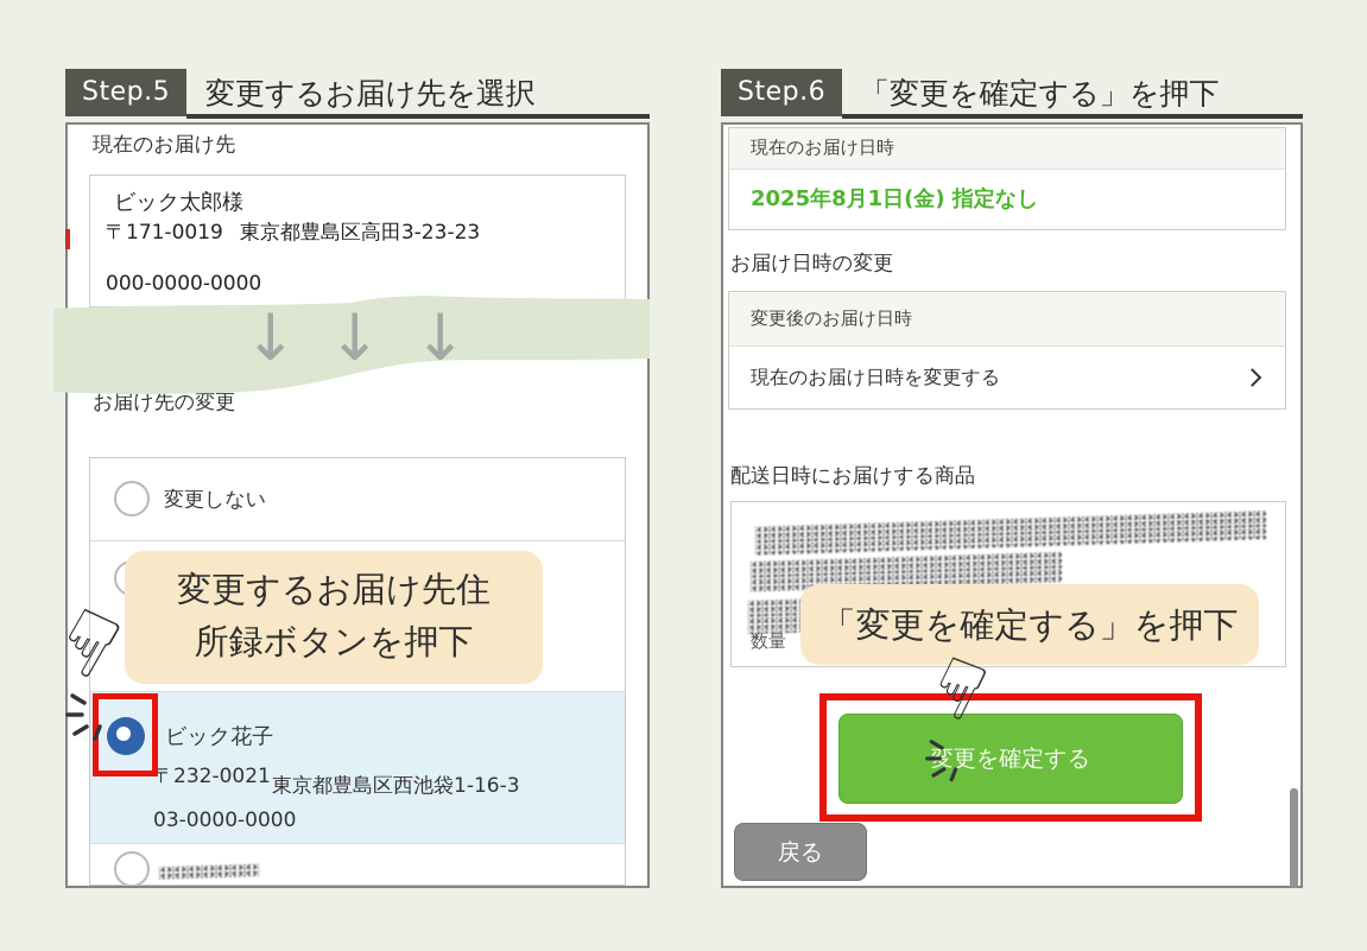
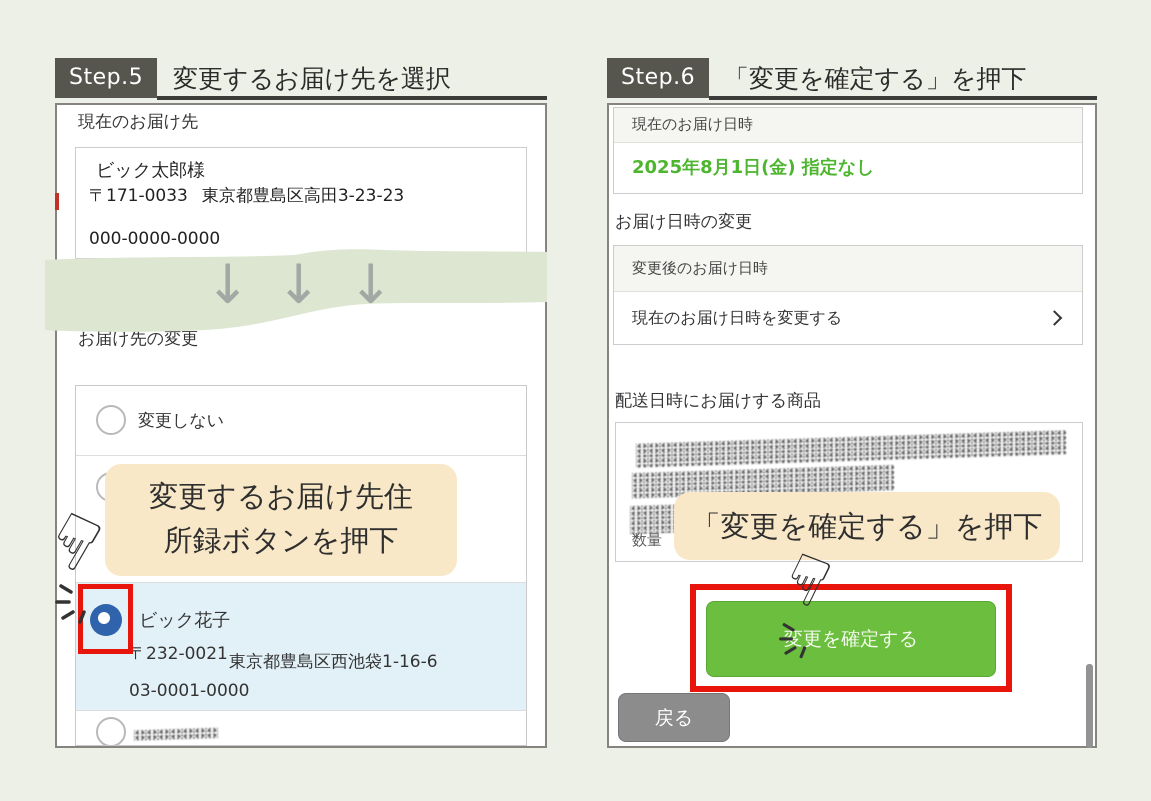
  Step.5
  変更するお届け先を選択
  現在のお届け先
  ビック太郎様
- 〒171-0019 東京都豊島区高田3-23-23
+ 〒171-0033 東京都豊島区高田3-23-23
  000-0000-0000
  ↓
  ↓
  ↓
  お届け先の変更
  変更しない
  ビック花子
  〒232-0021
- 東京都豊島区西池袋1-16-3
+ 東京都豊島区西池袋1-16-6
- 03-0000-0000
+ 03-0001-0000
  変更するお届け先住
  所録ボタンを押下
  Step.6
  「変更を確定する」を押下
  現在のお届け日時
  2025年8月1日(金) 指定なし
  お届け日時の変更
  変更後のお届け日時
  現在のお届け日時を変更する
  配送日時にお届けする商品
  数量
  「変更を確定する」を押下
  変更を確定する
  戻る
